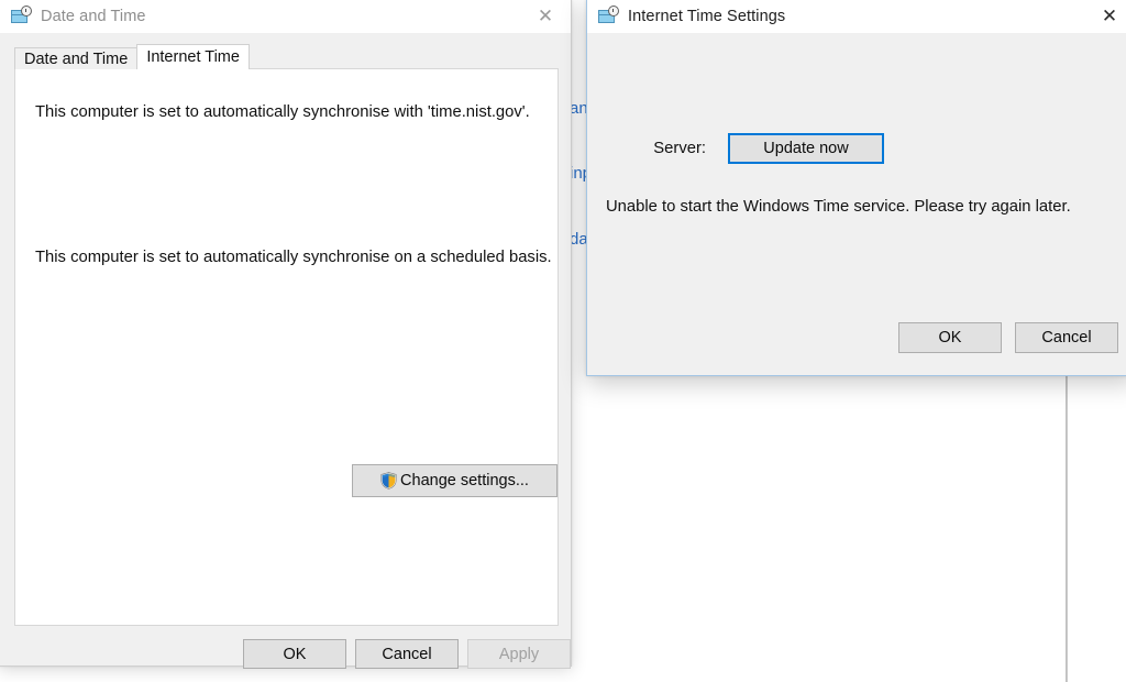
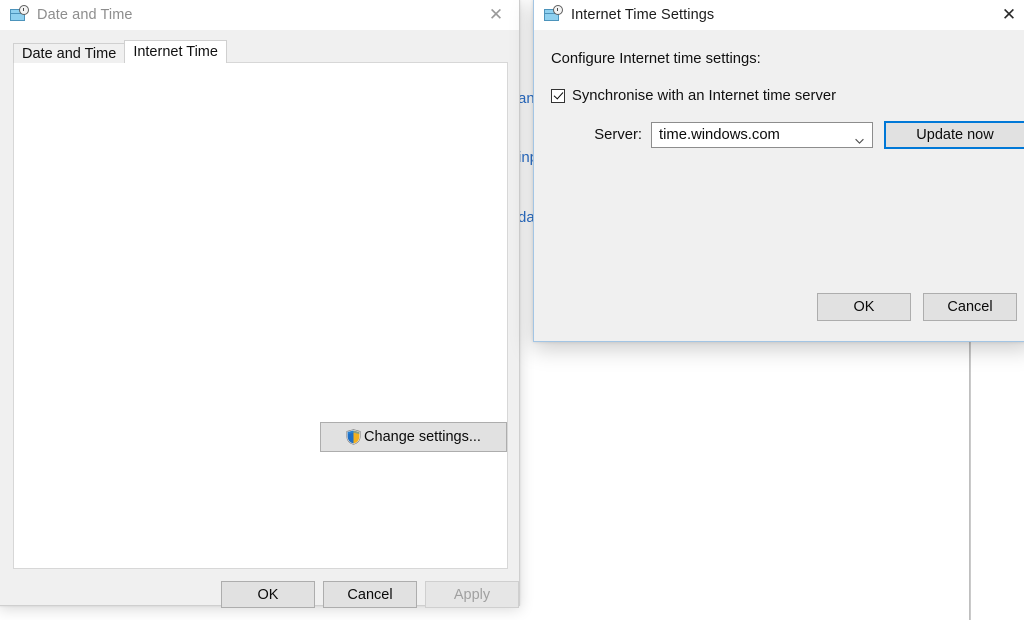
  an
  da
  Date and Time
  ✕
  Date and Time
  Internet Time
- This computer is set to automatically synchronise with 'time.nist.gov'.
- This computer is set to automatically synchronise on a scheduled basis.
  Change settings...
  OK
  Cancel
  Apply
  Internet Time Settings
  ✕
+ Configure Internet time settings:
+ Synchronise with an Internet time server
  Server:
+ time.windows.com
  Update now
- Unable to start the Windows Time service. Please try again later.
  OK
  Cancel
